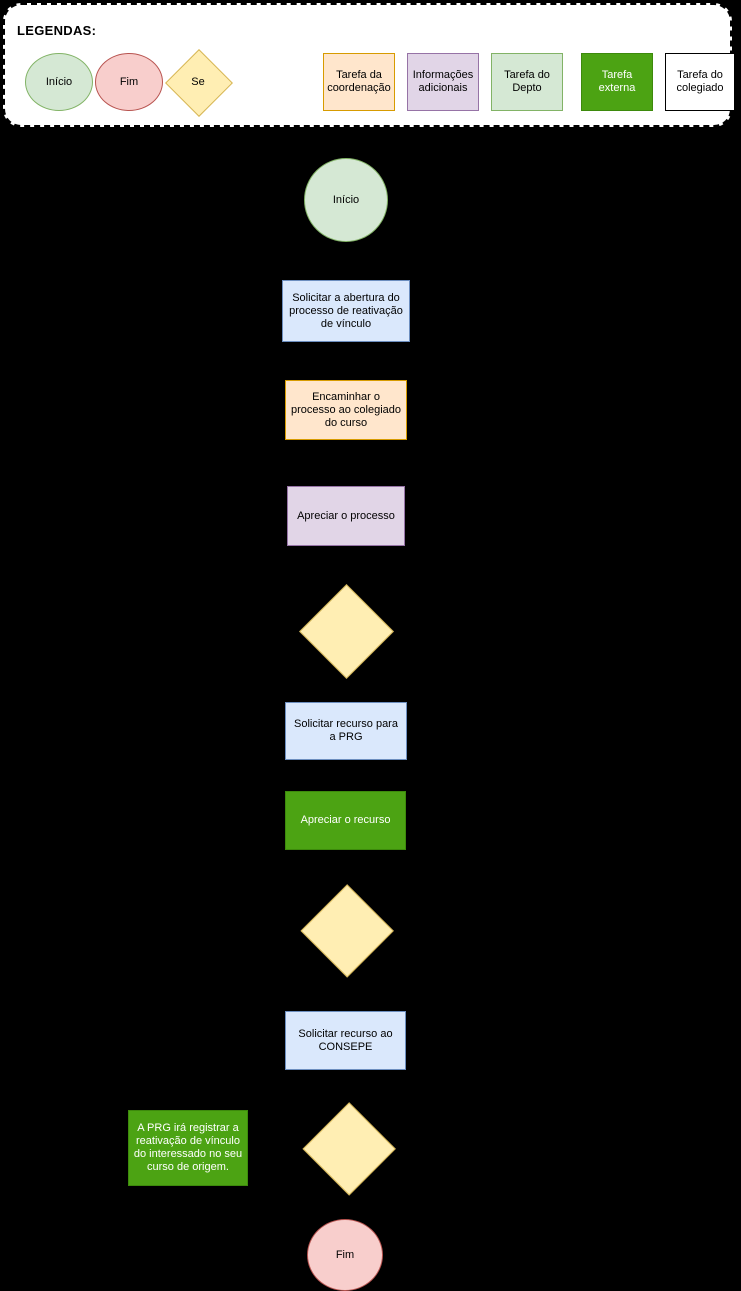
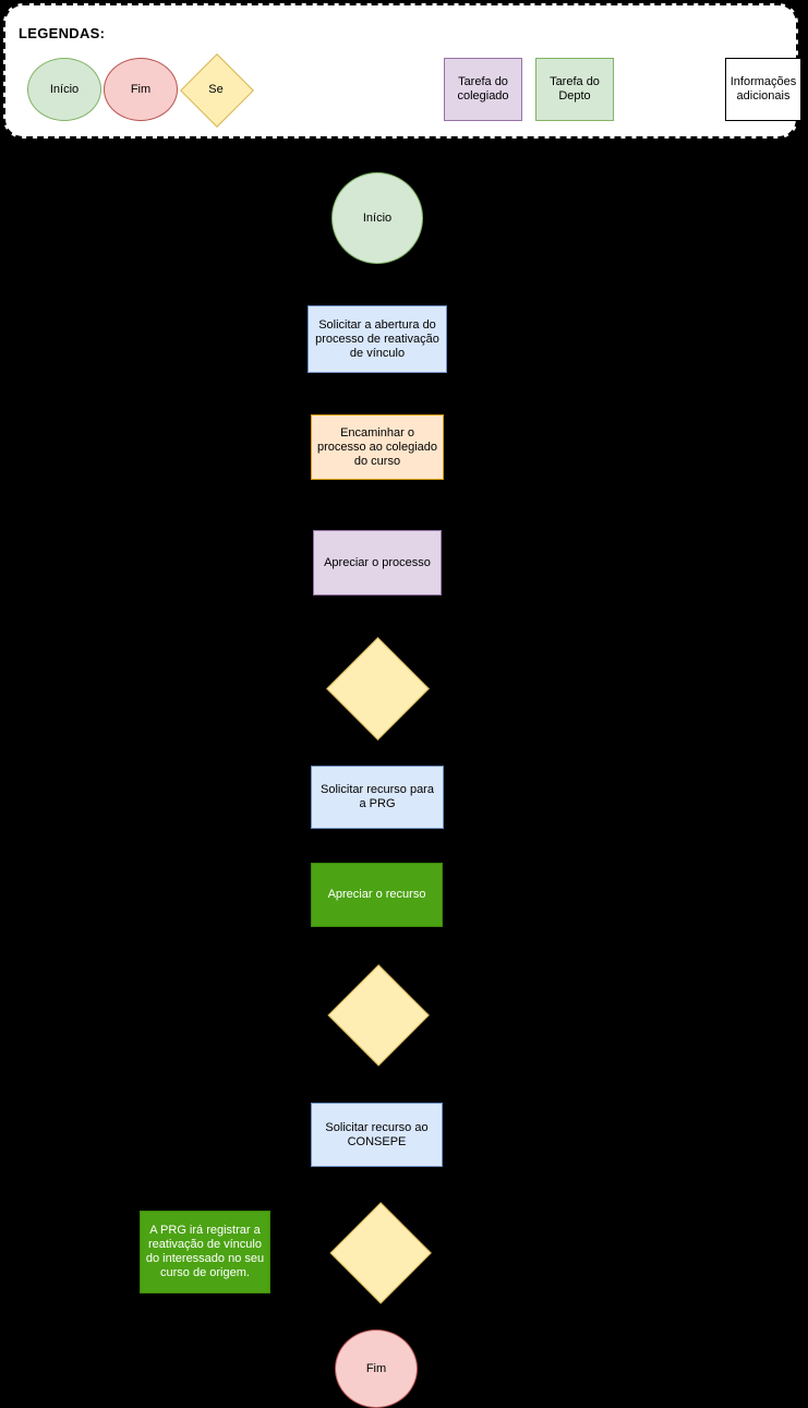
  LEGENDAS:
  Início
  Fim
  Se
- Tarefa da coordenação
- Informações adicionais
+ Tarefa do colegiado
  Tarefa do Depto
- Tarefa externa
- Tarefa do colegiado
+ Informações adicionais
  Início
  Solicitar a abertura do processo de reativação de vínculo
  Encaminhar o processo ao colegiado do curso
  Apreciar o processo
  Solicitar recurso para a PRG
  Apreciar o recurso
  Solicitar recurso ao CONSEPE
  A PRG irá registrar a reativação de vínculo do interessado no seu curso de origem.
  Fim
